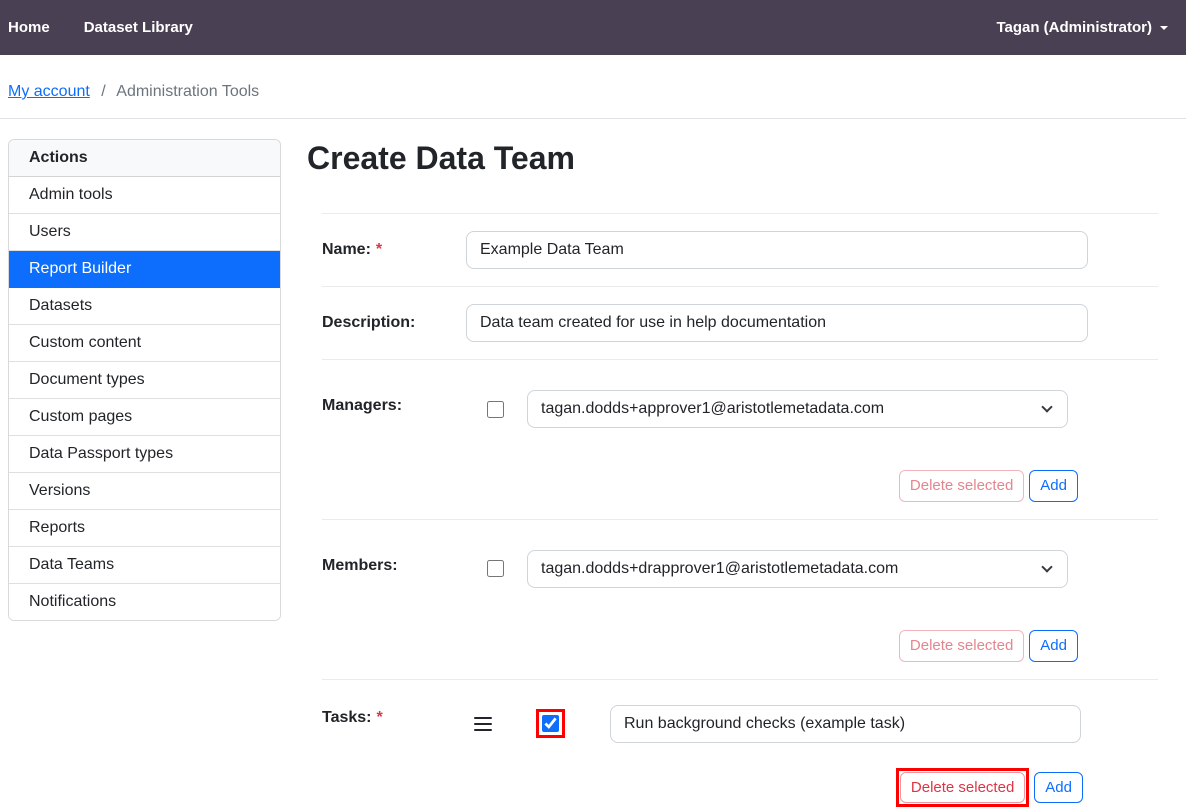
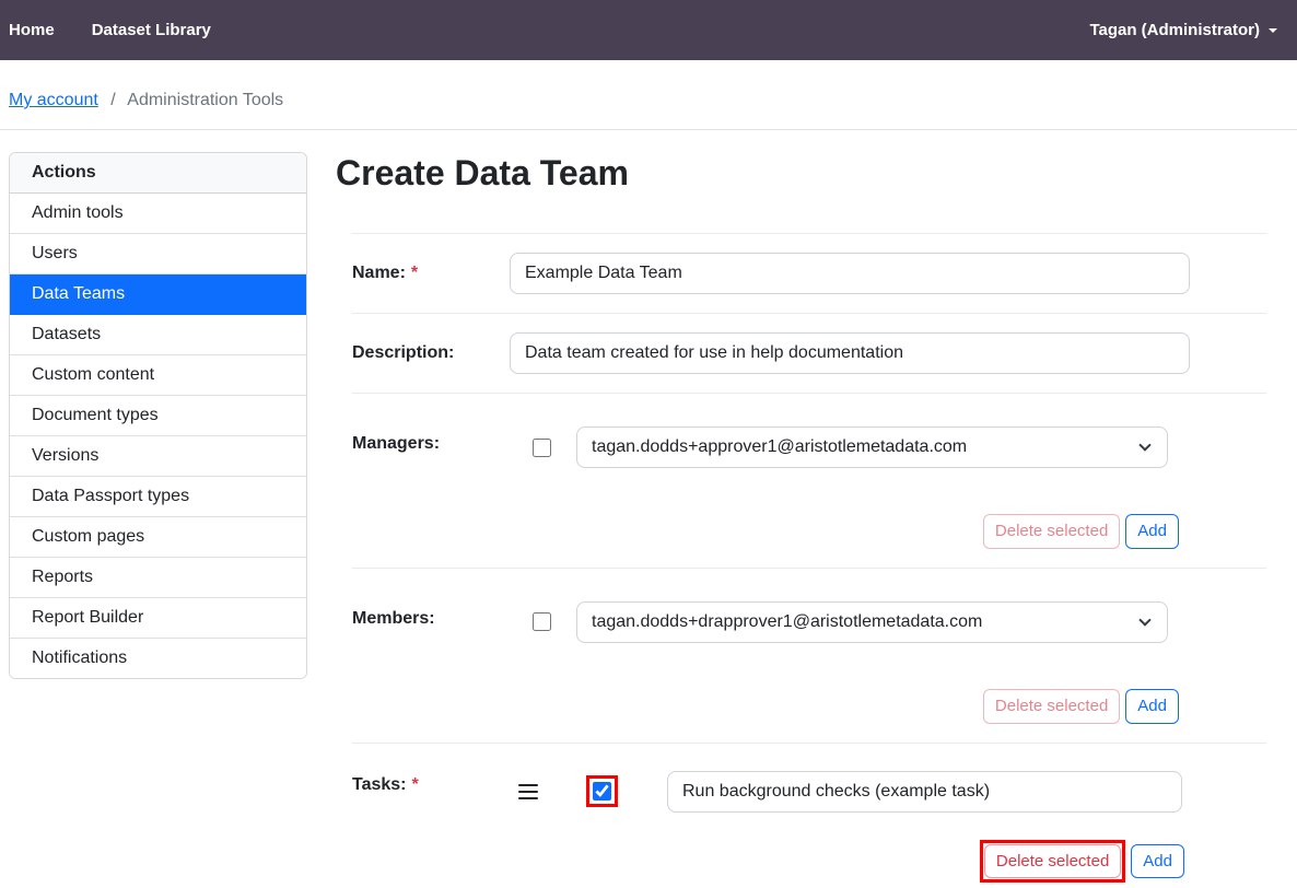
  Home
  Dataset Library
  Tagan (Administrator)
  My account / Administration Tools
  Actions
  Admin tools
  Users
- Report Builder
+ Data Teams
  Datasets
  Custom content
  Document types
- Custom pages
+ Versions
  Data Passport types
- Versions
+ Custom pages
  Reports
- Data Teams
+ Report Builder
  Notifications
  Create Data Team
  Name: *
  Example Data Team
  Description:
  Data team created for use in help documentation
  Managers:
  tagan.dodds+approver1@aristotlemetadata.com
  Delete selected
  Add
  Members:
  tagan.dodds+drapprover1@aristotlemetadata.com
  Delete selected
  Add
  Tasks: *
  Run background checks (example task)
  Delete selected
  Add
